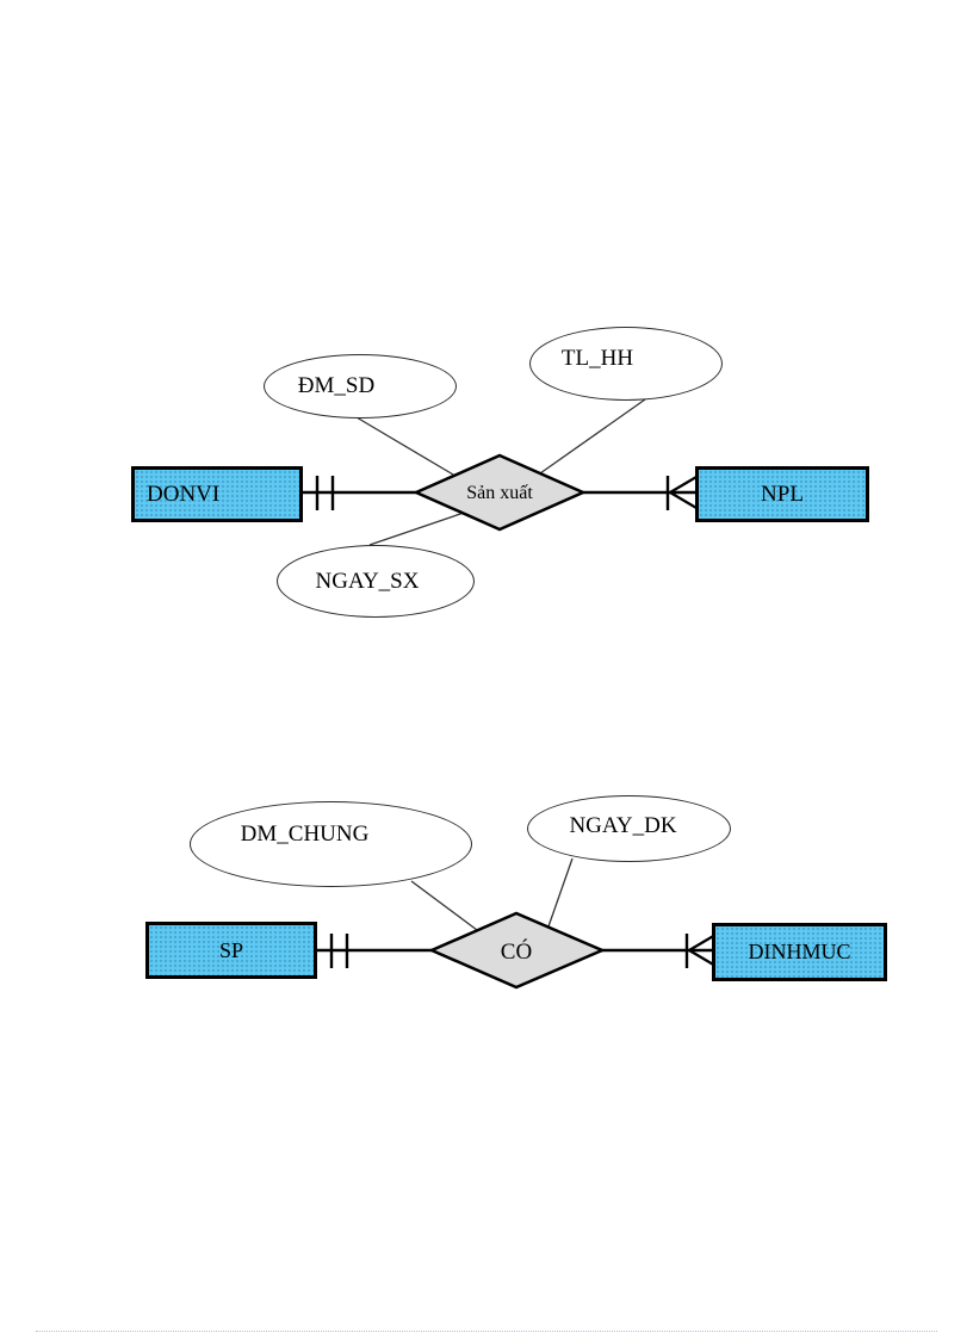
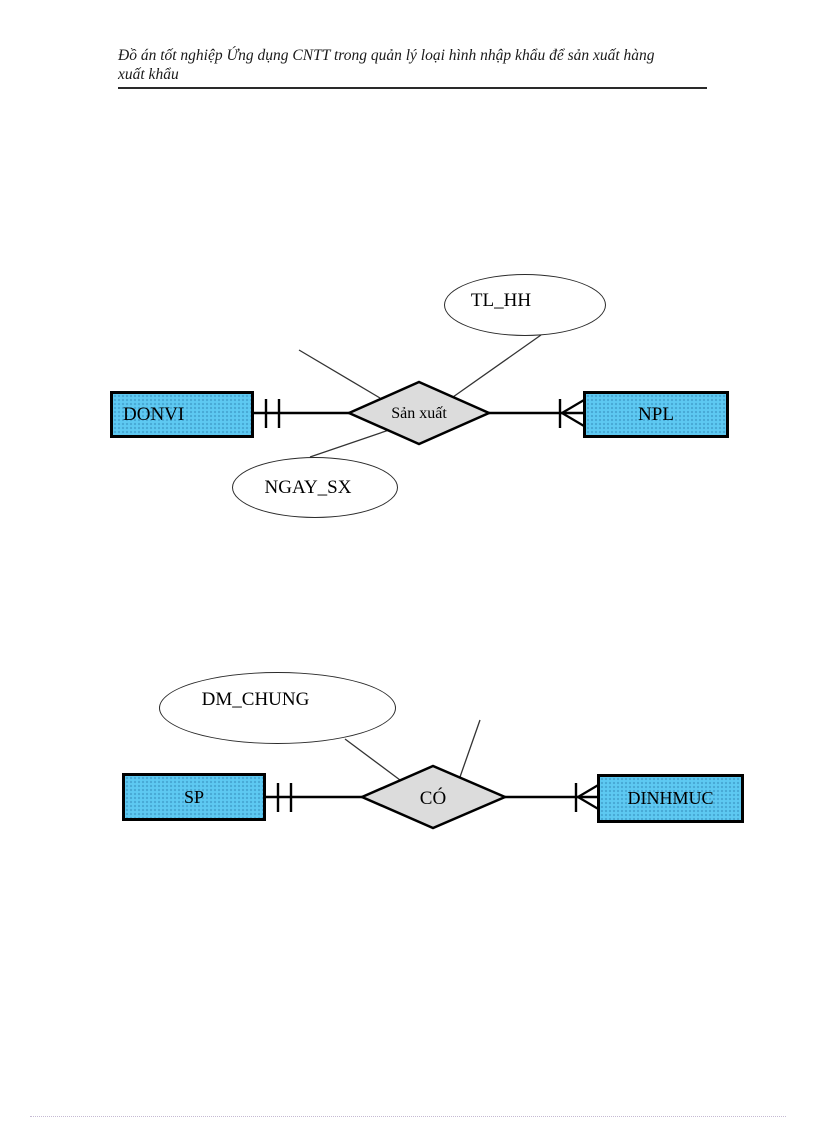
+ Đồ án tốt nghiệp Ứng dụng CNTT trong quản lý loại hình nhập khẩu để sản xuất hàng
+ xuất khẩu
  Sản xuất
  CÓ
- ĐM_SD
  TL_HH
  NGAY_SX
  DONVI
  NPL
  DM_CHUNG
- NGAY_DK
  SP
  DINHMUC
